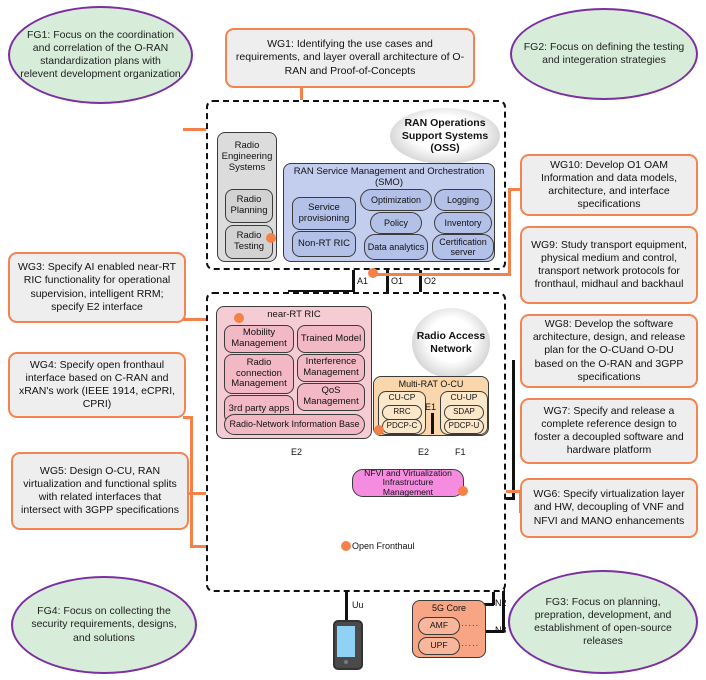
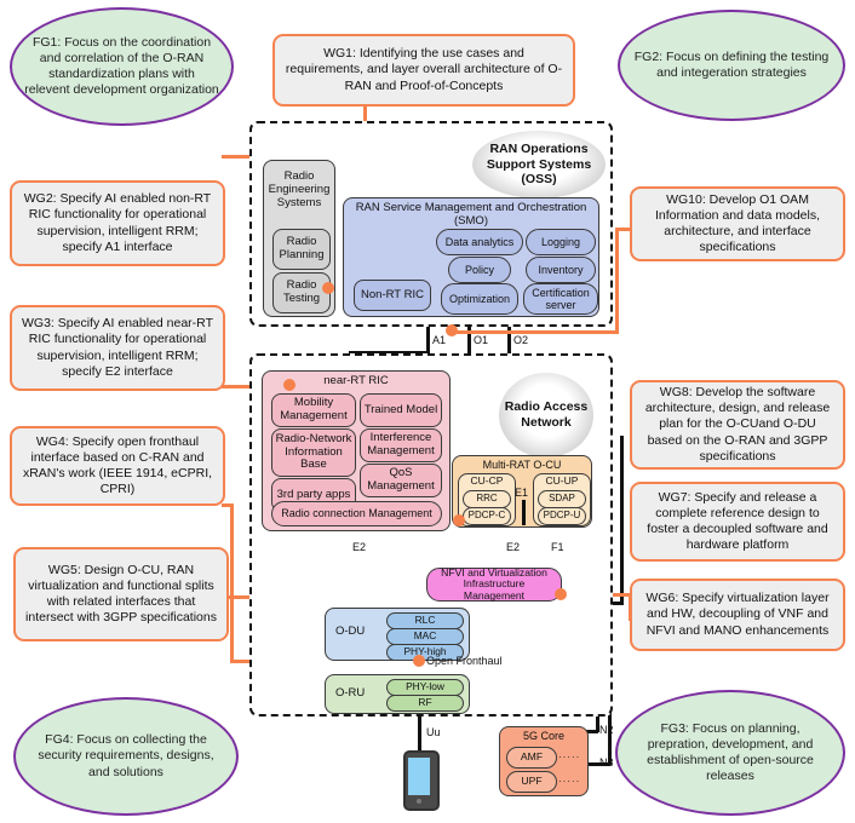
  RAN Operations Support Systems (OSS)
  Radio Engineering Systems
  Radio Planning
  Radio Testing
  RAN Service Management and Orchestration (SMO)
- Service provisioning
  Non-RT RIC
- Optimization
+ Data analytics
  Policy
- Data analytics
+ Optimization
  Logging
  Inventory
  Certification server
  A1
  O1
  O2
  Radio Access Network
  near-RT RIC
  Mobility Management
  Trained Model
- Radio connection Management
+ Radio-Network Information Base
  Interference Management
  QoS Management
  3rd party apps
- Radio-Network Information Base
+ Radio connection Management
  Multi-RAT O-CU
  CU-CP
  RRC
  PDCP-C
  CU-UP
  SDAP
  PDCP-U
  E1
  NFVI and Virtualization Infrastructure Management
+ O-DU
+ RLC
+ MAC
+ PHY-high
  Open Fronthaul
+ O-RU
+ PHY-low
+ RF
  E2
  E2
  F1
  Uu
  N2
  N3
  5G Core
  AMF
  ·····
  UPF
  ·····
  FG1: Focus on the coordination and correlation of the O-RAN standardization plans with relevent development organization
  FG2: Focus on defining the testing and integeration strategies
  FG4: Focus on collecting the security requirements, designs, and solutions
  FG3: Focus on planning, prepration, development, and establishment of open-source releases
  WG1: Identifying the use cases and requirements, and layer overall architecture of O-RAN and Proof-of-Concepts
+ WG2: Specify AI enabled non-RT RIC functionality for operational supervision, intelligent RRM; specify A1 interface
  WG3: Specify AI enabled near-RT RIC functionality for operational supervision, intelligent RRM; specify E2 interface
  WG4: Specify open fronthaul interface based on C-RAN and xRAN's work (IEEE 1914, eCPRI, CPRI)
  WG5: Design O-CU, RAN virtualization and functional splits with related interfaces that intersect with 3GPP specifications
  WG10: Develop O1 OAM Information and data models, architecture, and interface specifications
- WG9: Study transport equipment, physical medium and control, transport network protocols for fronthaul, midhaul and backhaul
  WG8: Develop the software architecture, design, and release plan for the O-CUand O-DU based on the O-RAN and 3GPP specifications
  WG7: Specify and release a complete reference design to foster a decoupled software and hardware platform
  WG6: Specify virtualization layer and HW, decoupling of VNF and NFVI and MANO enhancements
